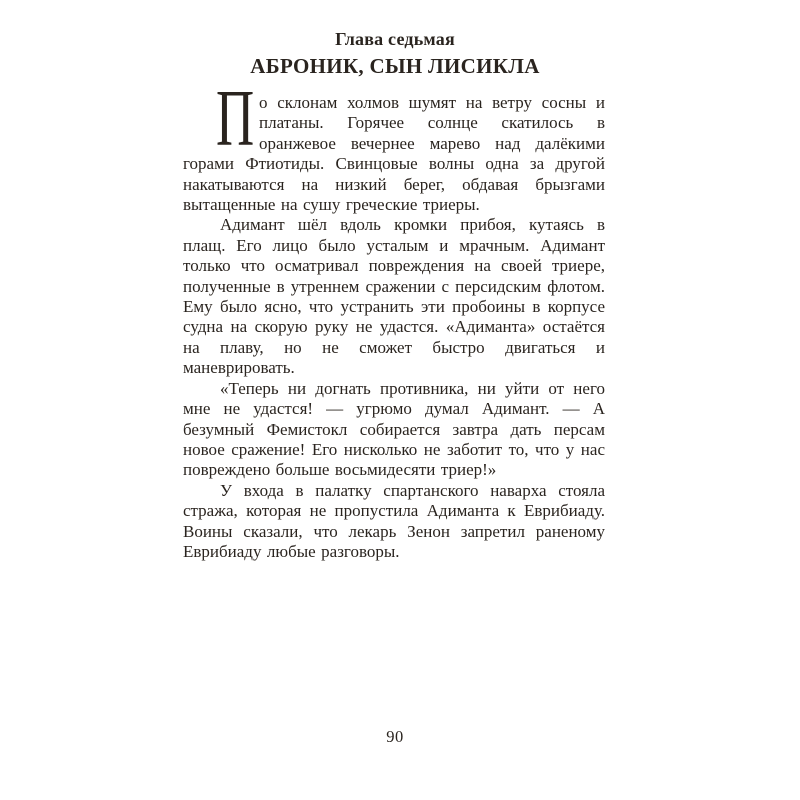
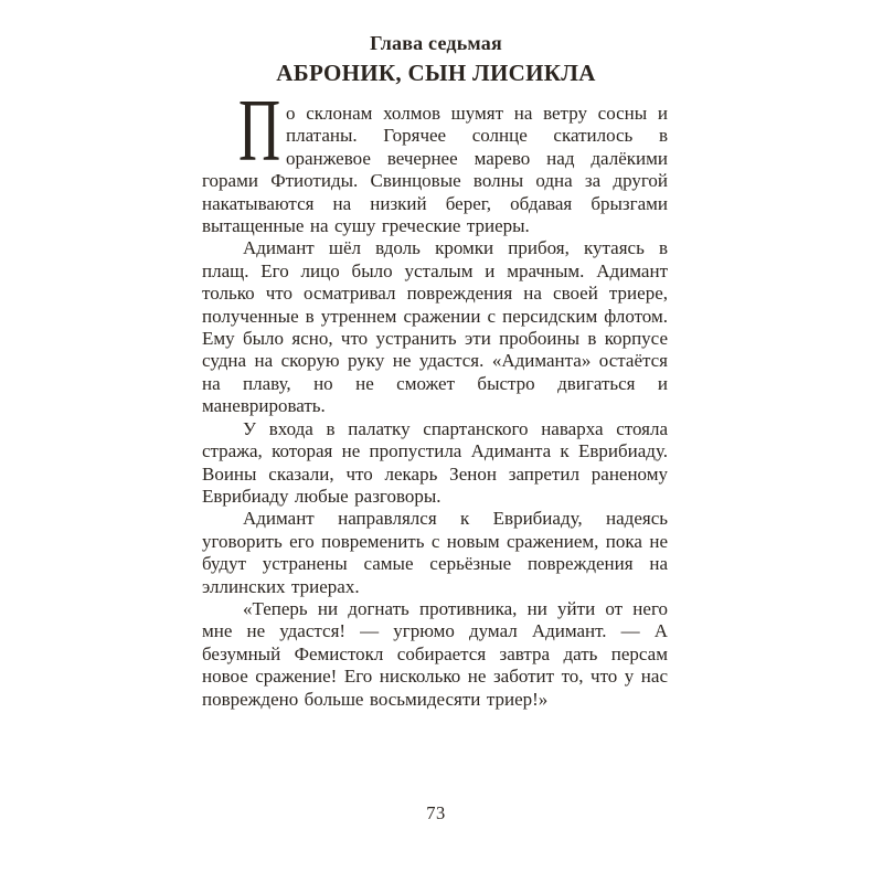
  Глава седьмая
  АБРОНИК, СЫН ЛИСИКЛА
  П
  о склонам холмов шумят на ветру сосны и пла­таны. Горячее солнце скатилось в оранжевое ве­чернее марево над далёкими горами Фтиотиды. Свинцовые волны одна за другой накатываются на низ­кий берег, обдавая брызгами вытащенные на сушу грече­ские триеры.
  Адимант шёл вдоль кромки прибоя, кутаясь в плащ. Его лицо было усталым и мрачным. Адимант только что осматривал повреждения на своей триере, полученные в утреннем сражении с персидским флотом. Ему было ясно, что устранить эти пробоины в корпусе судна на ско­рую руку не удастся. «Адиманта» остаётся на плаву, но не сможет быстро двигаться и маневрировать.
- «Теперь ни догнать противника, ни уйти от него мне не удастся! — угрюмо думал Адимант. — А безумный Фемистокл собирается завтра дать персам новое сраже­ние! Его нисколько не заботит то, что у нас повреждено больше восьмидесяти триер!»
+ У входа в палатку спартанского наварха стояла стра­жа, которая не пропустила Адиманта к Еврибиаду. Воины сказали, что лекарь Зенон запретил раненому Еврибиаду любые разговоры.
+ Адимант направлялся к Еврибиаду, надеясь уговорить его повременить с новым сражением, пока не будут устра­нены самые серьёзные повреждения на эллинских триерах.
- У входа в палатку спартанского наварха стояла стра­жа, которая не пропустила Адиманта к Еврибиаду. Воины сказали, что лекарь Зенон запретил раненому Еврибиаду любые разговоры.
+ «Теперь ни догнать противника, ни уйти от него мне не удастся! — угрюмо думал Адимант. — А безумный Фемистокл собирается завтра дать персам новое сраже­ние! Его нисколько не заботит то, что у нас повреждено больше восьмидесяти триер!»
- 90
+ 73
